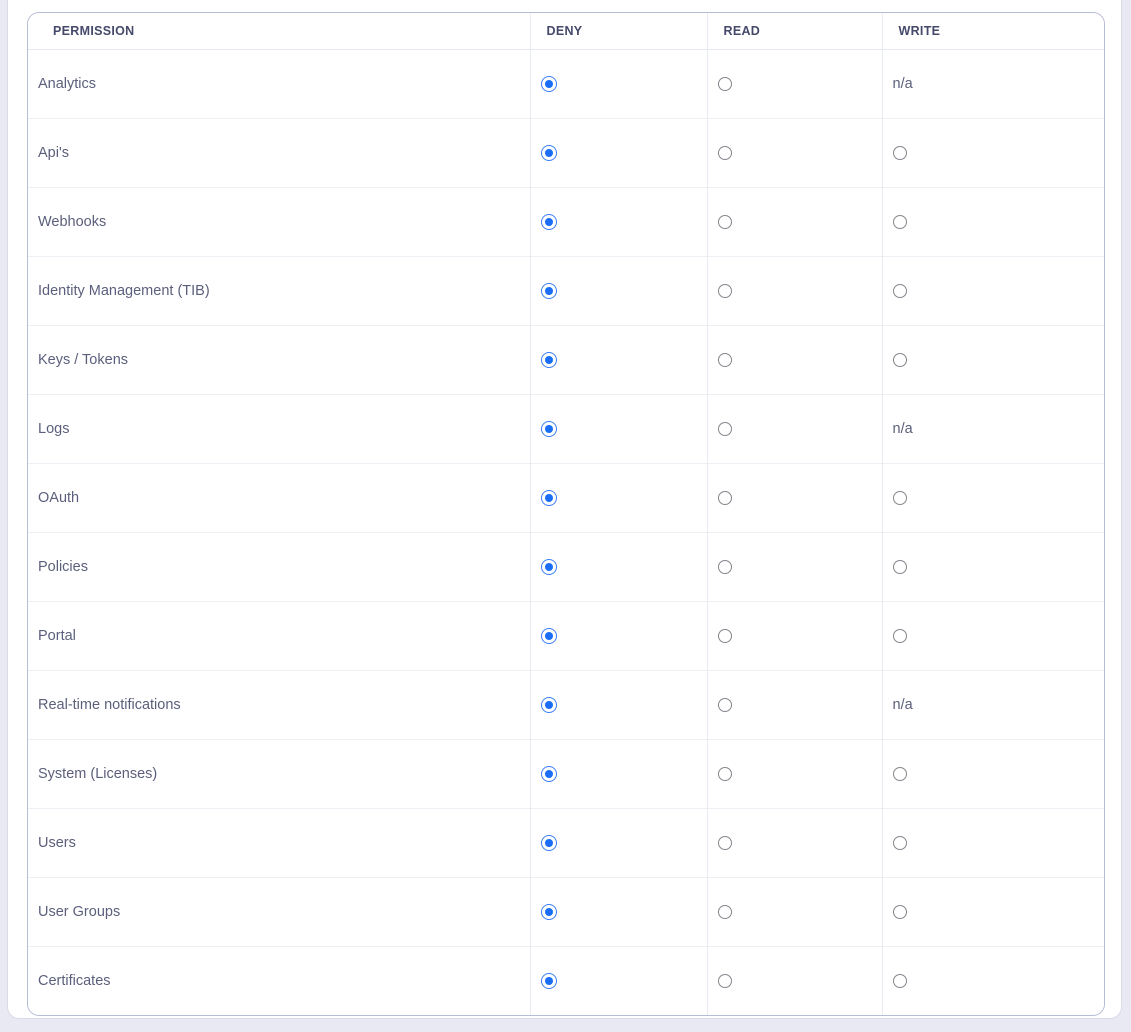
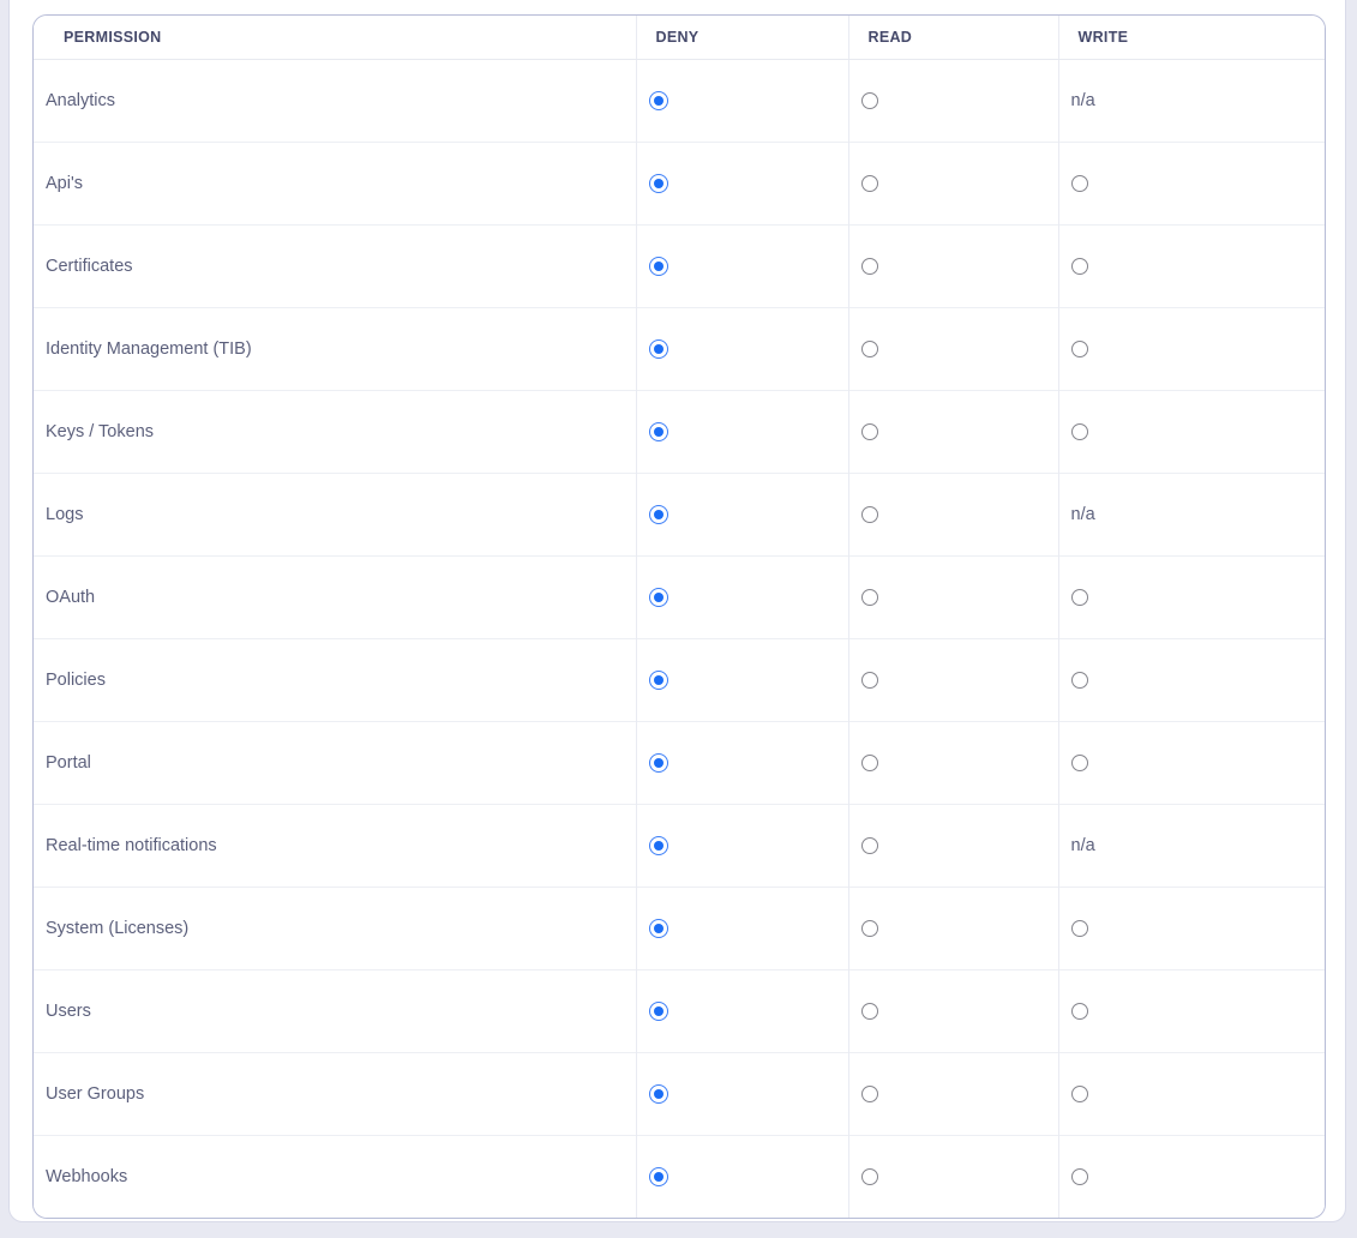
  PERMISSION	DENY	READ	WRITE
  Analytics			n/a
  Api's
- Webhooks
+ Certificates
  Identity Management (TIB)
  Keys / Tokens
  Logs			n/a
  OAuth
  Policies
  Portal
  Real-time notifications			n/a
  System (Licenses)
  Users
  User Groups
- Certificates
+ Webhooks
